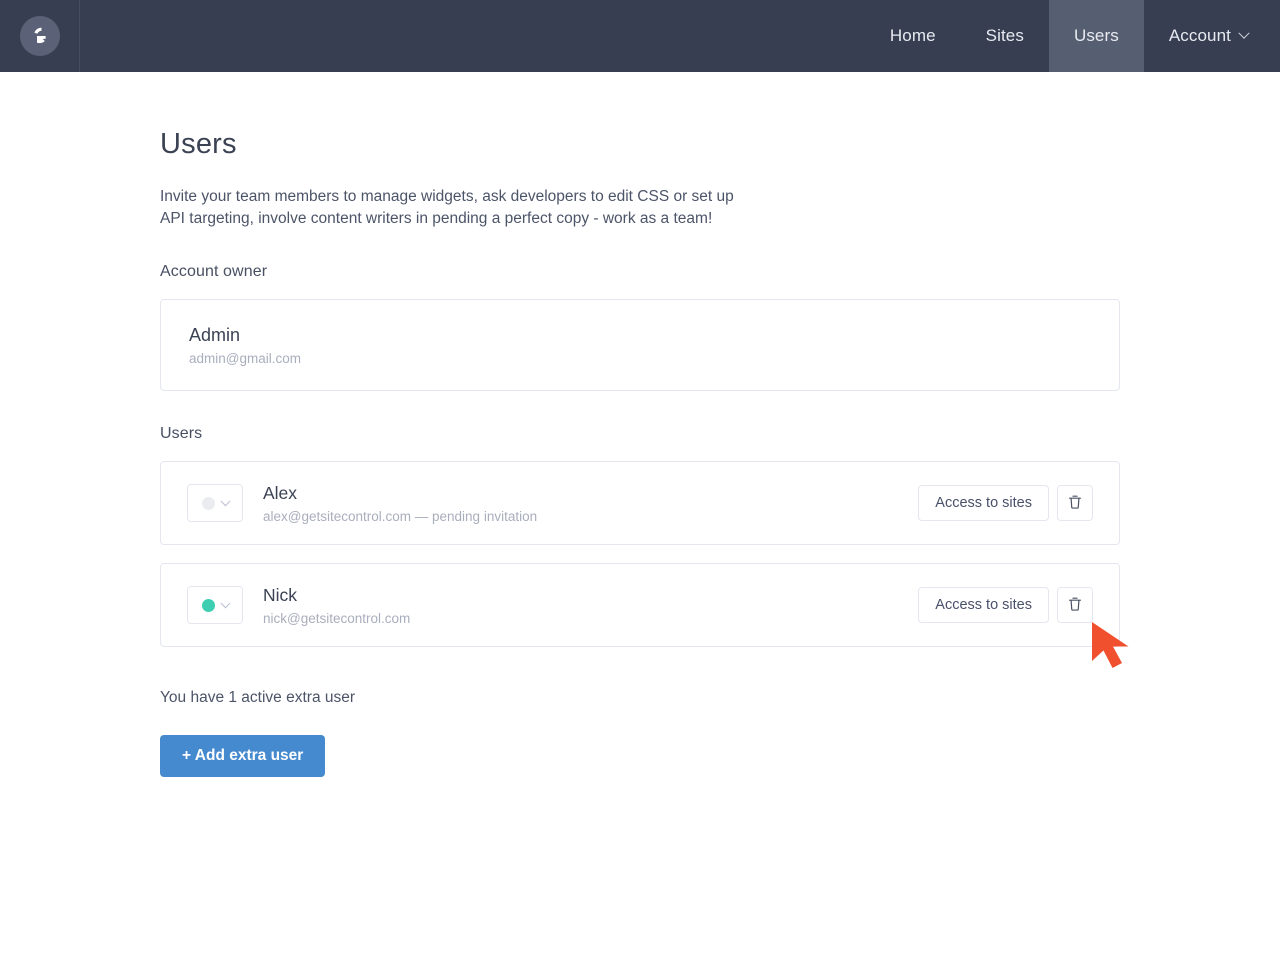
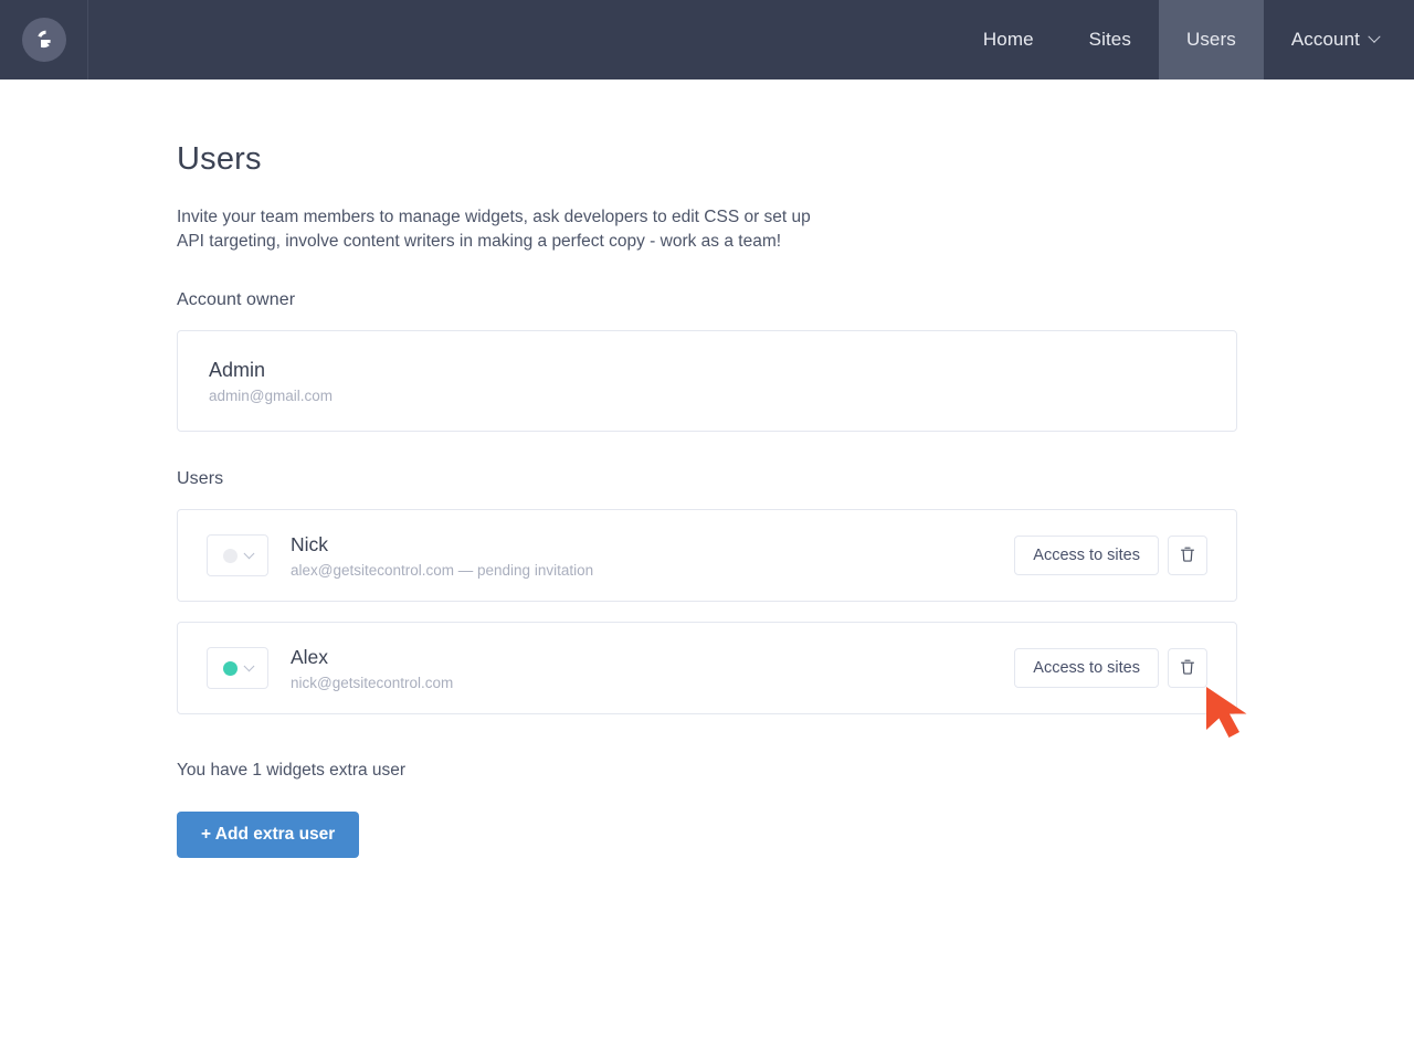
  Home
  Sites
  Users
  Account
  Users
  Invite your team members to manage widgets, ask developers to edit CSS or set up
- API targeting, involve content writers in pending a perfect copy - work as a team!
+ API targeting, involve content writers in making a perfect copy - work as a team!
  Account owner
  Admin
  admin@gmail.com
  Users
- Alex
+ Nick
  alex@getsitecontrol.com — pending invitation
  Access to sites
- Nick
+ Alex
  nick@getsitecontrol.com
  Access to sites
- You have 1 active extra user
+ You have 1 widgets extra user
  + Add extra user
